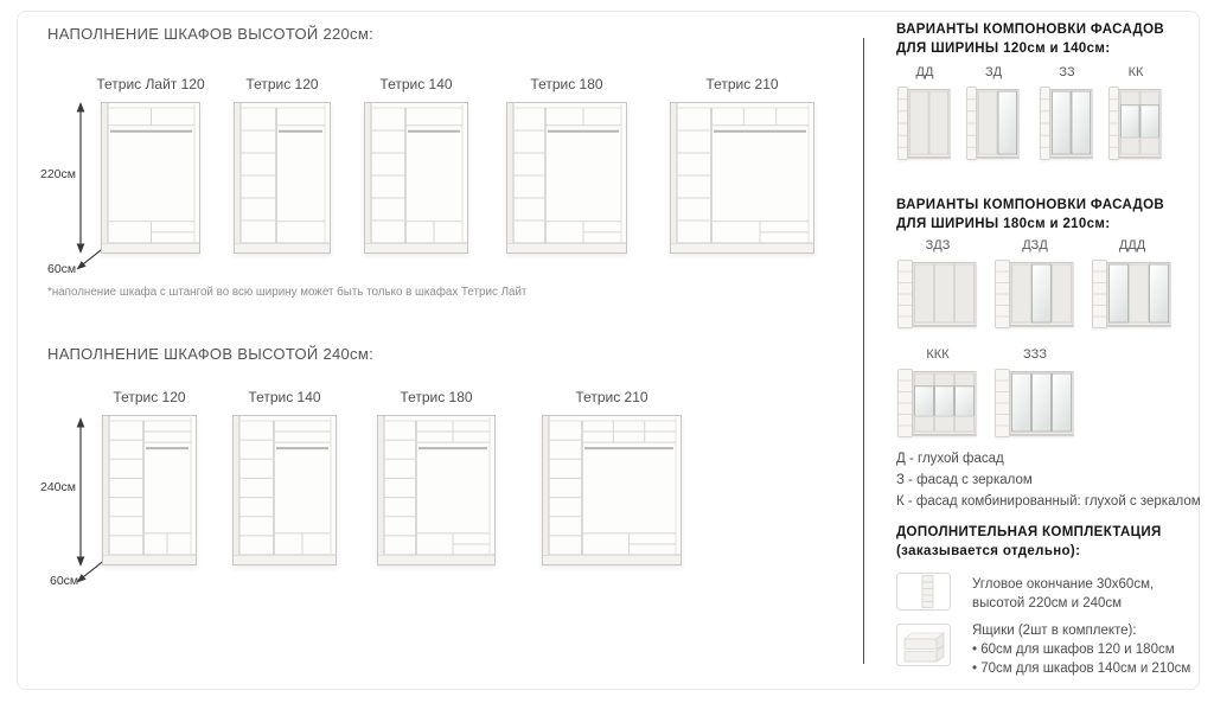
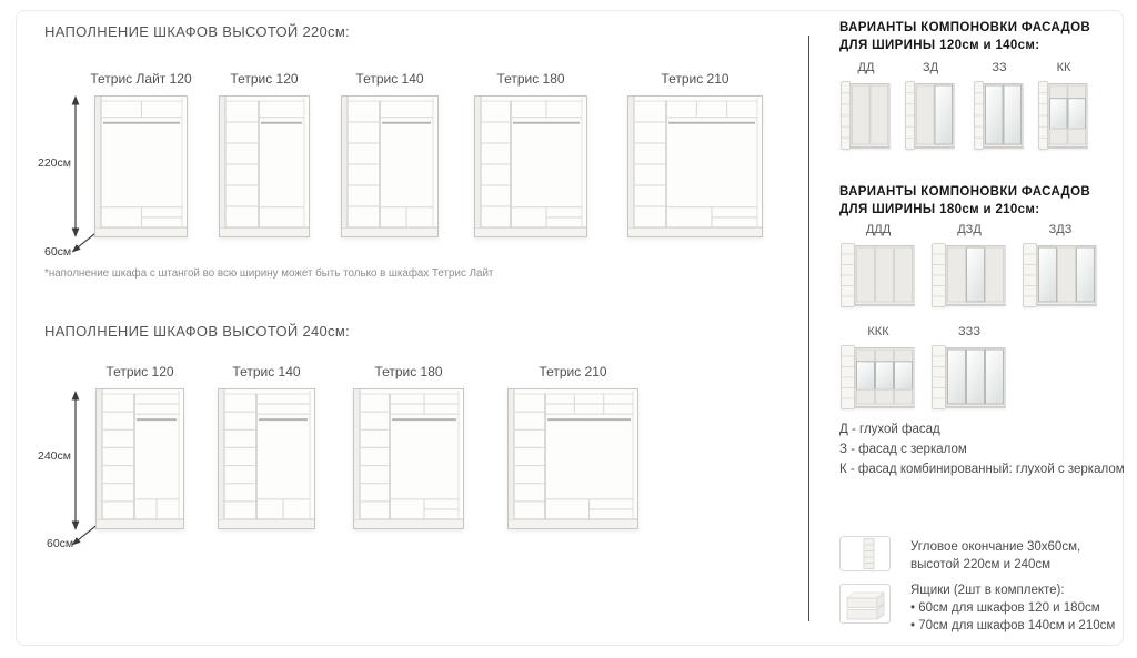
  НАПОЛНЕНИЕ ШКАФОВ ВЫСОТОЙ 220см:
  220см
  60см
  Тетрис Лайт 120
  Тетрис 120
  Тетрис 140
  Тетрис 180
  Тетрис 210
  *наполнение шкафа с штангой во всю ширину может быть только в шкафах Тетрис Лайт
  НАПОЛНЕНИЕ ШКАФОВ ВЫСОТОЙ 240см:
  240см
  60см
  Тетрис 120
  Тетрис 140
  Тетрис 180
  Тетрис 210
  ВАРИАНТЫ КОМПОНОВКИ ФАСАДОВ
  ДЛЯ ШИРИНЫ 120см и 140см:
  ВАРИАНТЫ КОМПОНОВКИ ФАСАДОВ
  ДЛЯ ШИРИНЫ 180см и 210см:
  ДД
  ЗД
  ЗЗ
  КК
- ЗДЗ
+ ДДД
  ДЗД
- ДДД
+ ЗДЗ
  ККК
  ЗЗЗ
  Д - глухой фасад
  З - фасад с зеркалом
  К - фасад комбинированный: глухой с зеркалом
- ДОПОЛНИТЕЛЬНАЯ КОМПЛЕКТАЦИЯ
- (заказывается отдельно):
  Угловое окончание 30х60см,
  высотой 220см и 240см
  Ящики (2шт в комплекте):
  • 60см для шкафов 120 и 180см
  • 70см для шкафов 140см и 210см
